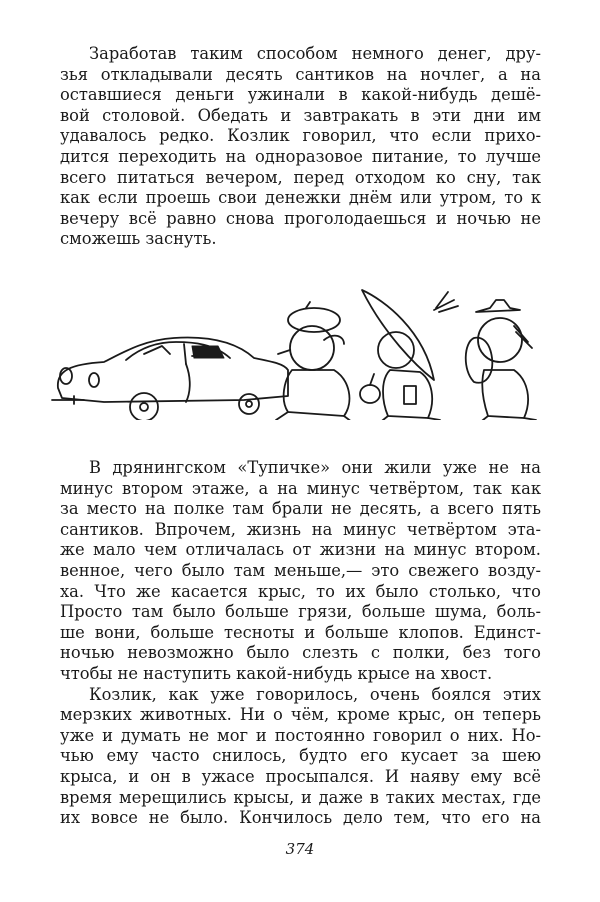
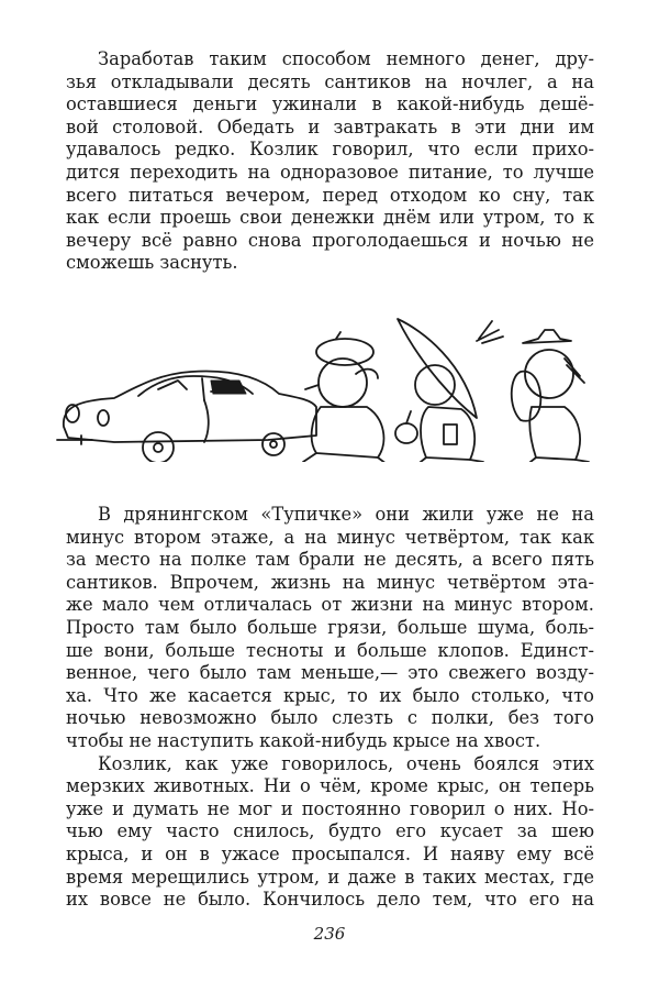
  Заработав таким способом немного денег, дру-
  зья откладывали десять сантиков на ночлег, а на
  оставшиеся деньги ужинали в какой-нибудь дешё-
  вой столовой. Обедать и завтракать в эти дни им
  удавалось редко. Козлик говорил, что если прихо-
  дится переходить на одноразовое питание, то лучше
  всего питаться вечером, перед отходом ко сну, так
  как если проешь свои денежки днём или утром, то к
  вечеру всё равно снова проголодаешься и ночью не
  сможешь заснуть.
  В дрянингском «Тупичке» они жили уже не на
  минус втором этаже, а на минус четвёртом, так как
  за место на полке там брали не десять, а всего пять
  сантиков. Впрочем, жизнь на минус четвёртом эта-
  же мало чем отличалась от жизни на минус втором.
- венное, чего было там меньше,— это свежего возду-
+ Просто там было больше грязи, больше шума, боль-
- ха. Что же касается крыс, то их было столько, что
+ ше вони, больше тесноты и больше клопов. Единст-
- Просто там было больше грязи, больше шума, боль-
+ венное, чего было там меньше,— это свежего возду-
- ше вони, больше тесноты и больше клопов. Единст-
+ ха. Что же касается крыс, то их было столько, что
  ночью невозможно было слезть с полки, без того
  чтобы не наступить какой-нибудь крысе на хвост.
  Козлик, как уже говорилось, очень боялся этих
  мерзких животных. Ни о чём, кроме крыс, он теперь
  уже и думать не мог и постоянно говорил о них. Но-
  чью ему часто снилось, будто его кусает за шею
  крыса, и он в ужасе просыпался. И наяву ему всё
- время мерещились крысы, и даже в таких местах, где
+ время мерещились утром, и даже в таких местах, где
  их вовсе не было. Кончилось дело тем, что его на
- 374
+ 236
